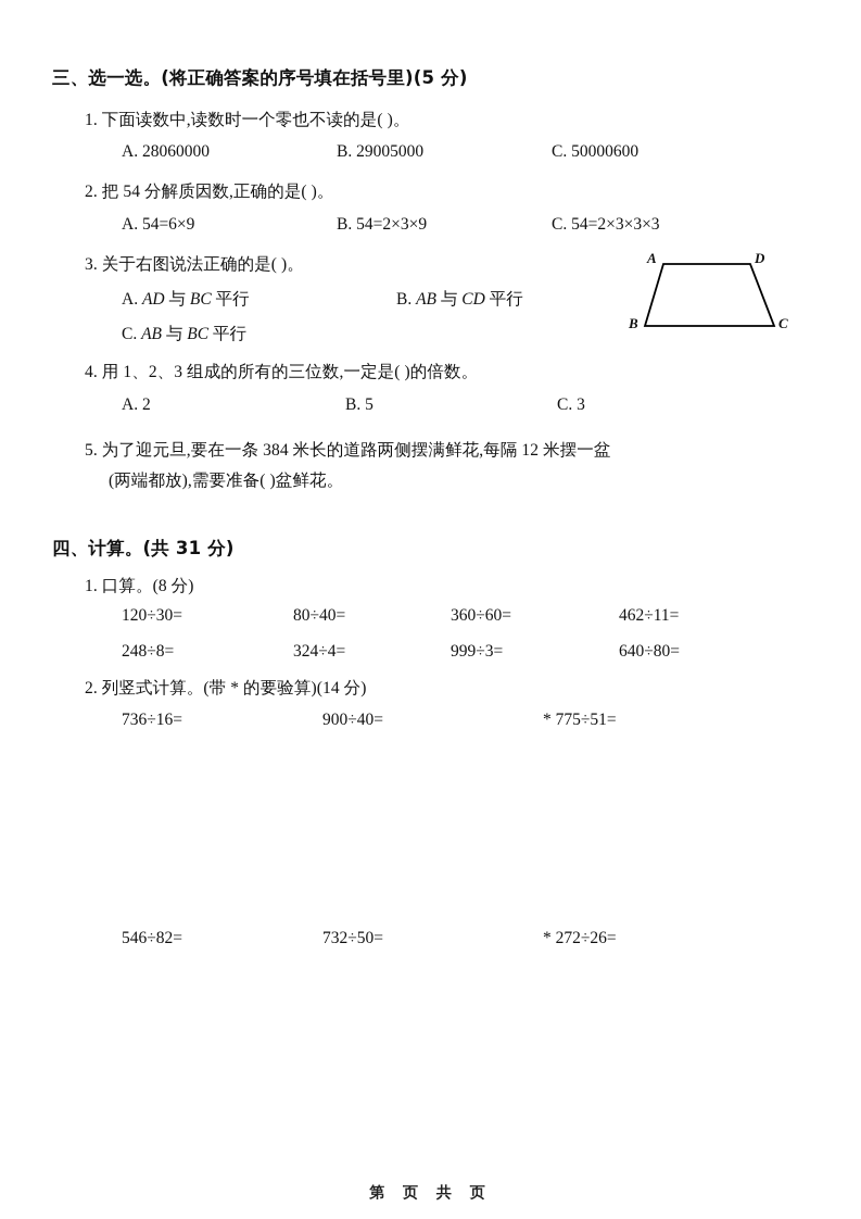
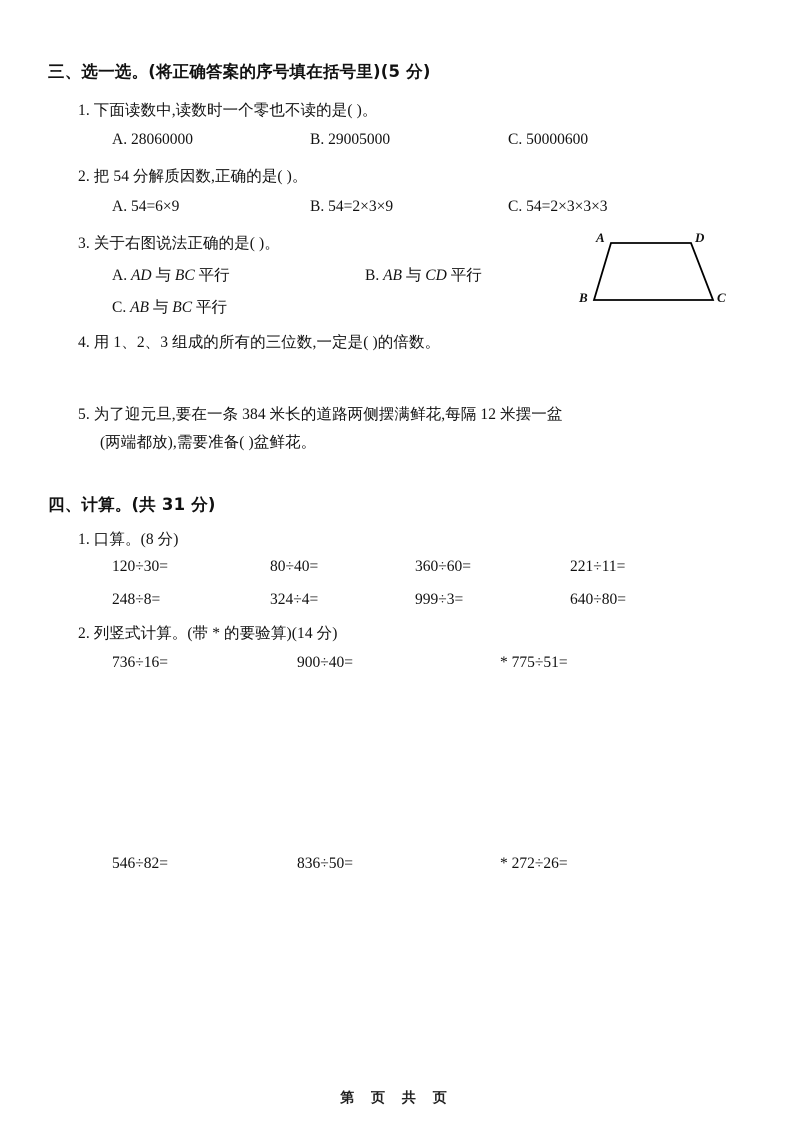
  三、选一选。(将正确答案的序号填在括号里)(5 分)
  1. 下面读数中,读数时一个零也不读的是( )。
  A. 28060000
  B. 29005000
  C. 50000600
  2. 把 54 分解质因数,正确的是( )。
  A. 54=6×9
  B. 54=2×3×9
  C. 54=2×3×3×3
  3. 关于右图说法正确的是( )。
  A. AD 与 BC 平行
  B. AB 与 CD 平行
  C. AB 与 BC 平行
  A
  D
  B
  C
  4. 用 1、2、3 组成的所有的三位数,一定是( )的倍数。
- A. 2
- B. 5
- C. 3
  5. 为了迎元旦,要在一条 384 米长的道路两侧摆满鲜花,每隔 12 米摆一盆
  (两端都放),需要准备( )盆鲜花。
  四、计算。(共 31 分)
  1. 口算。(8 分)
  120÷30=
  80÷40=
  360÷60=
- 462÷11=
+ 221÷11=
  248÷8=
  324÷4=
  999÷3=
  640÷80=
  2. 列竖式计算。(带 * 的要验算)(14 分)
  736÷16=
  900÷40=
  * 775÷51=
  546÷82=
- 732÷50=
+ 836÷50=
  * 272÷26=
  第 页 共 页
